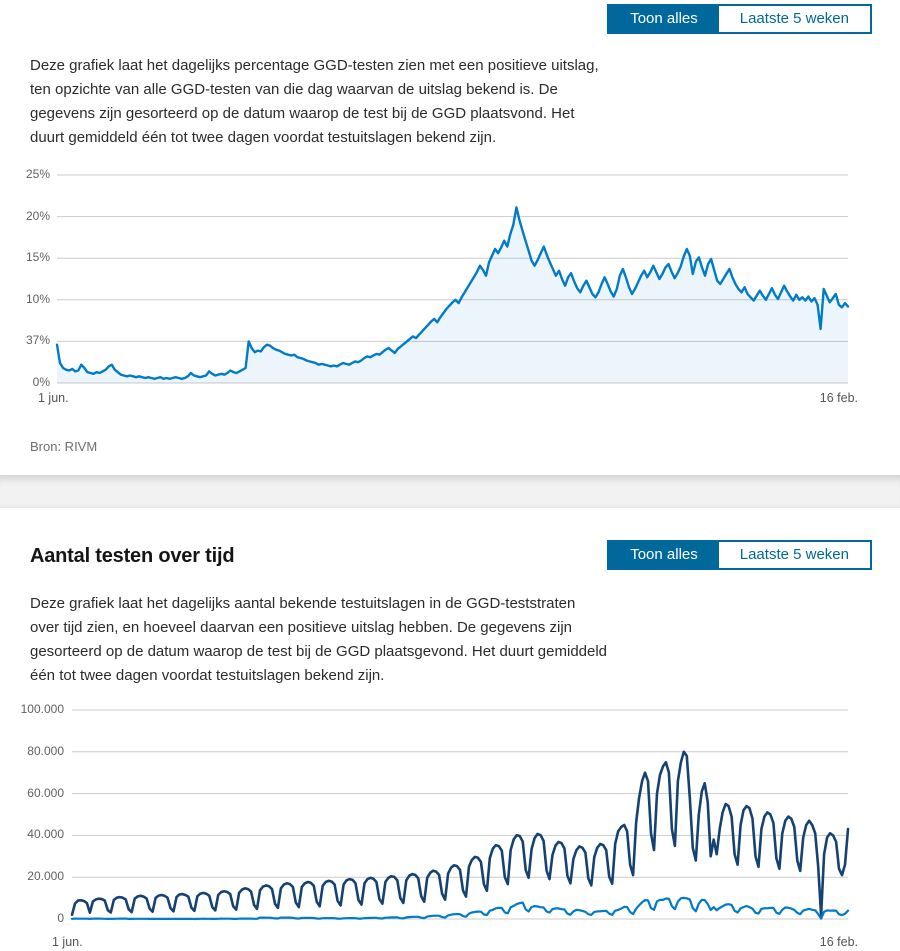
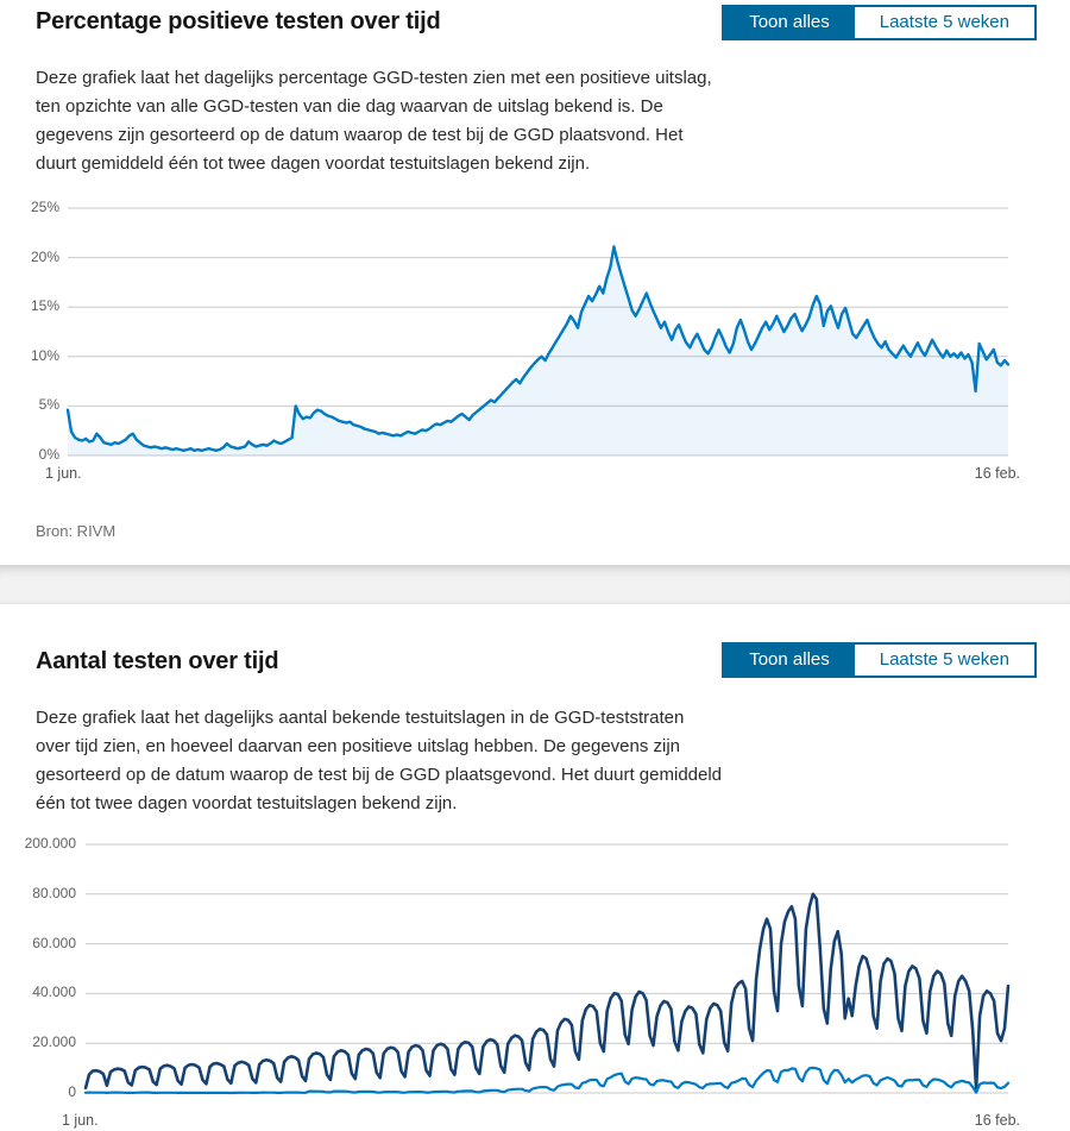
+ Percentage positieve testen over tijd
  Toon alles
  Laatste 5 weken
  Deze grafiek laat het dagelijks percentage GGD-testen zien met een positieve uitslag, ten opzichte van alle GGD-testen van die dag waarvan de uitslag bekend is. De gegevens zijn gesorteerd op de datum waarop de test bij de GGD plaatsvond. Het duurt gemiddeld één tot twee dagen voordat testuitslagen bekend zijn.
  Bron: RIVM
  0%
- 37%
+ 5%
  10%
  15%
  20%
  25%
  1 jun.
  16 feb.
  Aantal testen over tijd
  Toon alles
  Laatste 5 weken
  Deze grafiek laat het dagelijks aantal bekende testuitslagen in de GGD-teststraten over tijd zien, en hoeveel daarvan een positieve uitslag hebben. De gegevens zijn gesorteerd op de datum waarop de test bij de GGD plaatsgevond. Het duurt gemiddeld één tot twee dagen voordat testuitslagen bekend zijn.
  0
  20.000
  40.000
  60.000
  80.000
- 100.000
+ 200.000
  1 jun.
  16 feb.
